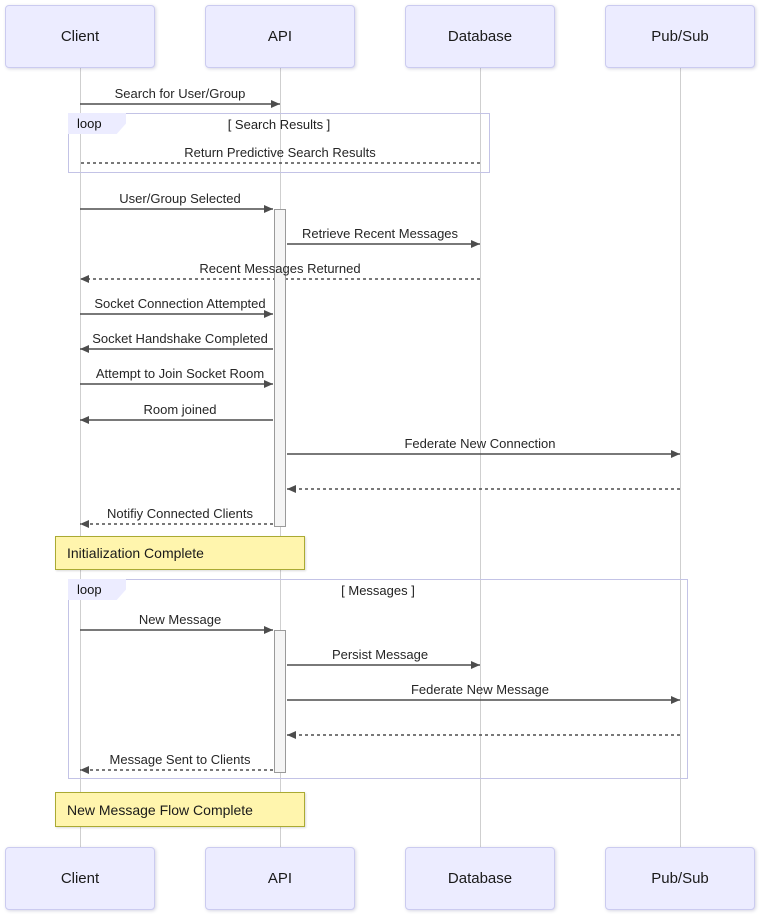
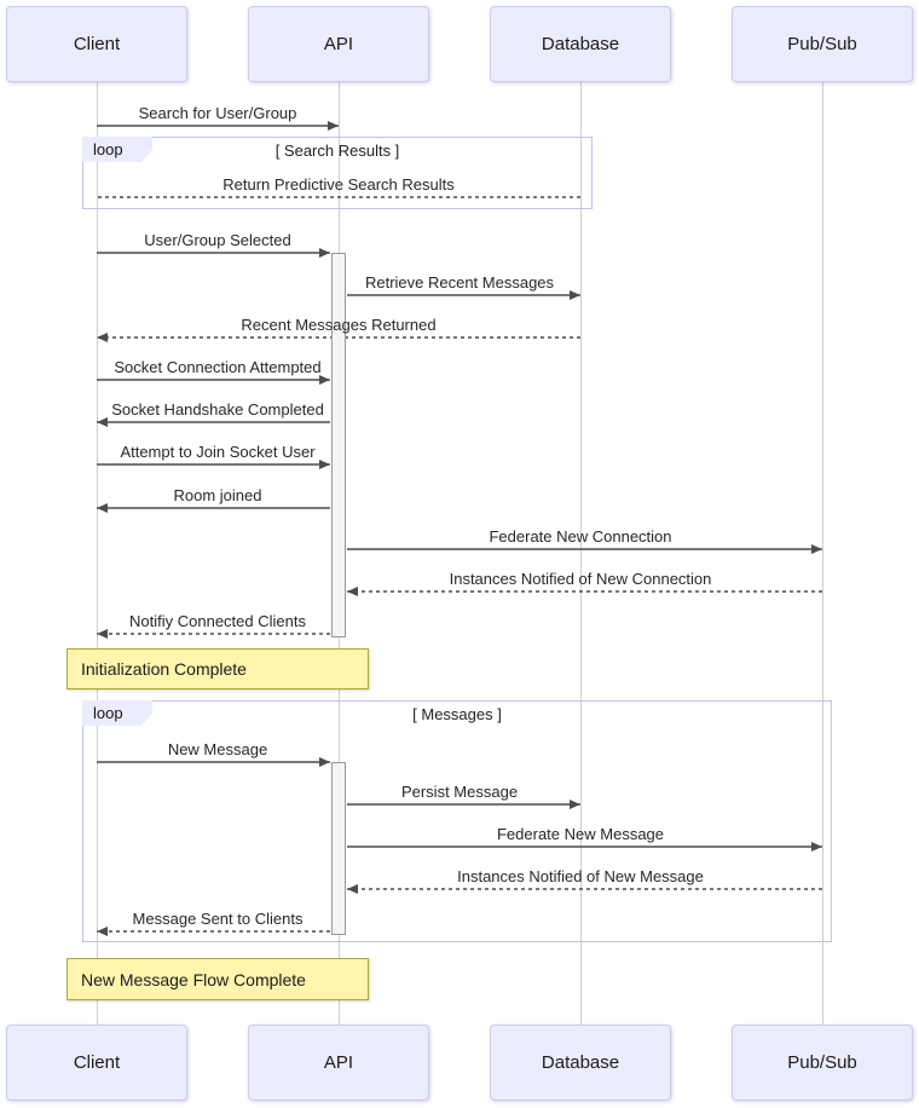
  Search for User/Group
  Return Predictive Search Results
  User/Group Selected
  Retrieve Recent Messages
  Recent Messages Returned
  Socket Connection Attempted
  Socket Handshake Completed
- Attempt to Join Socket Room
+ Attempt to Join Socket User
  Room joined
  Federate New Connection
+ Instances Notified of New Connection
  Notifiy Connected Clients
  New Message
  Persist Message
  Federate New Message
+ Instances Notified of New Message
  Message Sent to Clients
  loop
  [ Search Results ]
  loop
  [ Messages ]
  Initialization Complete
  New Message Flow Complete
  Client
  Client
  API
  API
  Database
  Database
  Pub/Sub
  Pub/Sub
